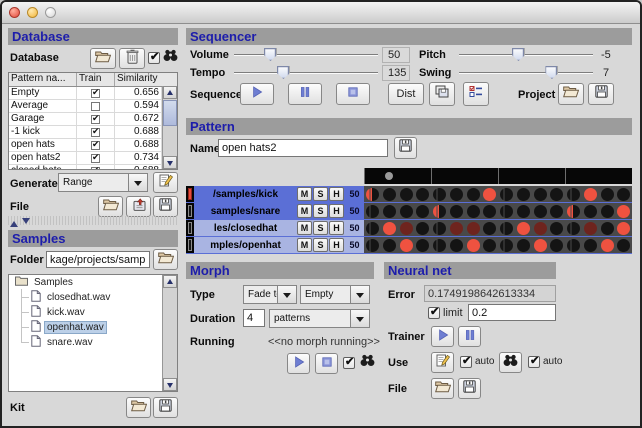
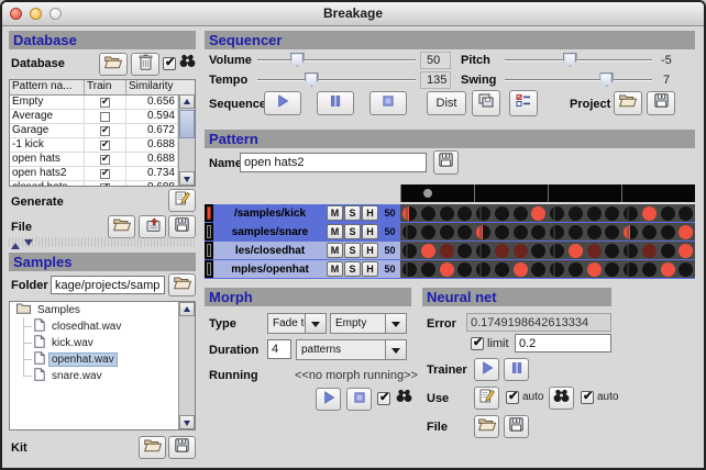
+ Breakage
  Database
  Database
  Pattern na...
  Train
  Similarity
  Empty
  0.656
  Average
  0.594
  Garage
  0.672
  -1 kick
  0.688
  open hats
  0.688
  open hats2
  0.734
  Generate
- Range
  File
  Samples
  Folder
  kage/projects/samp
  Samples
  closedhat.wav
  kick.wav
  openhat.wav
  snare.wav
  Kit
  Sequencer
  Volume
  50
  Pitch
  -5
  Tempo
  135
  Swing
  7
  Sequence
  Dist
  Project
  Pattern
  Name
  open hats2
  /samples/kick
  M
  S
  H
  50
  samples/snare
  M
  S
  H
  50
  les/closedhat
  M
  S
  H
  50
  mples/openhat
  M
  S
  H
  50
  Morph
  Type
  Fade t
  Empty
  Duration
  4
  patterns
  Running
  <<no morph running>>
  Neural net
  Error
  0.1749198642613334
  limit
  0.2
  Trainer
  Use
  auto
  auto
  File
